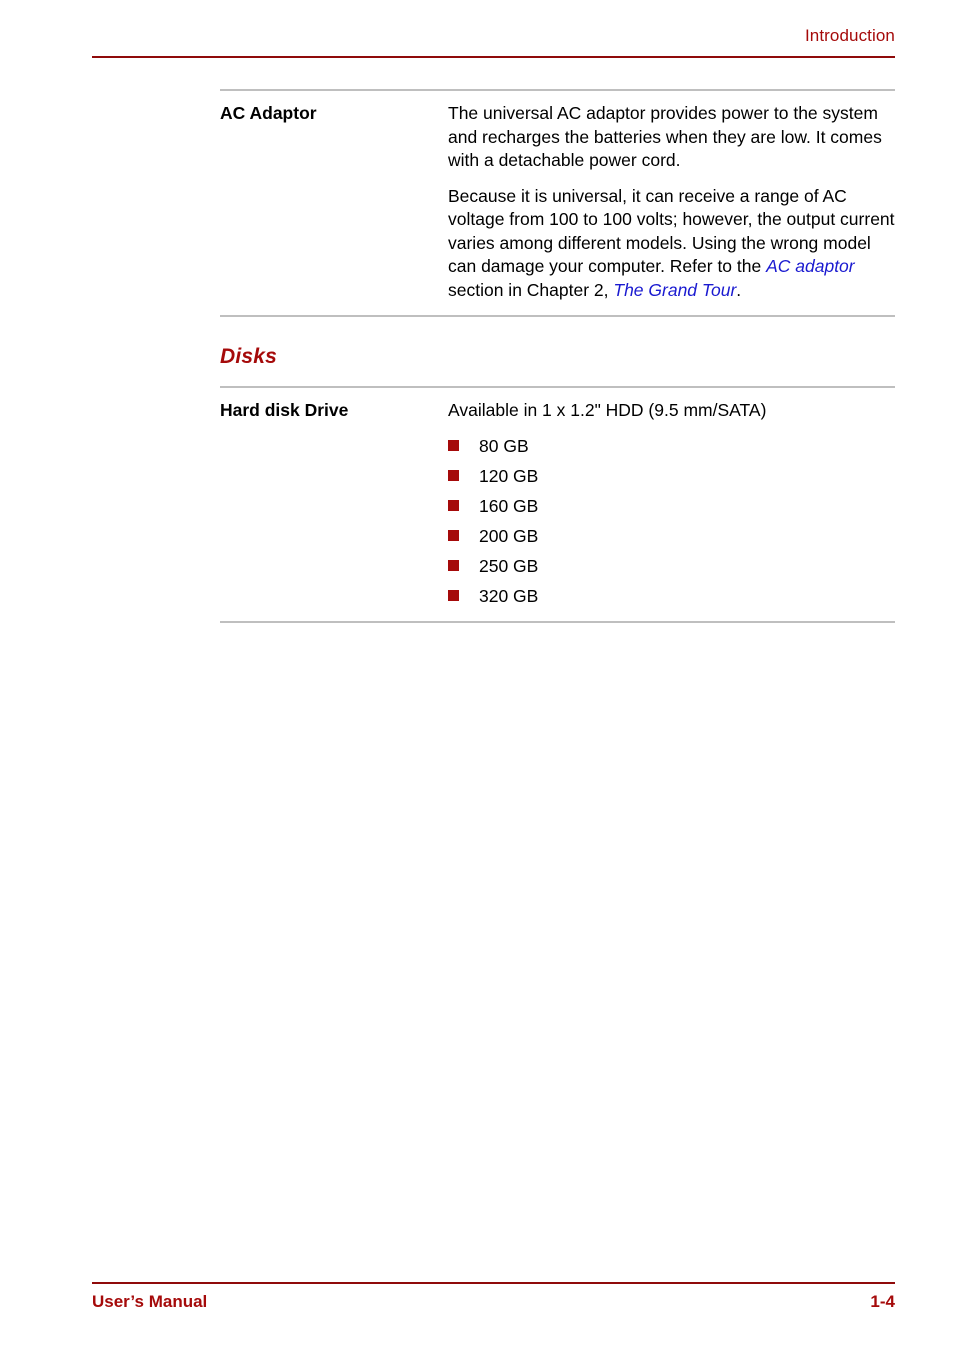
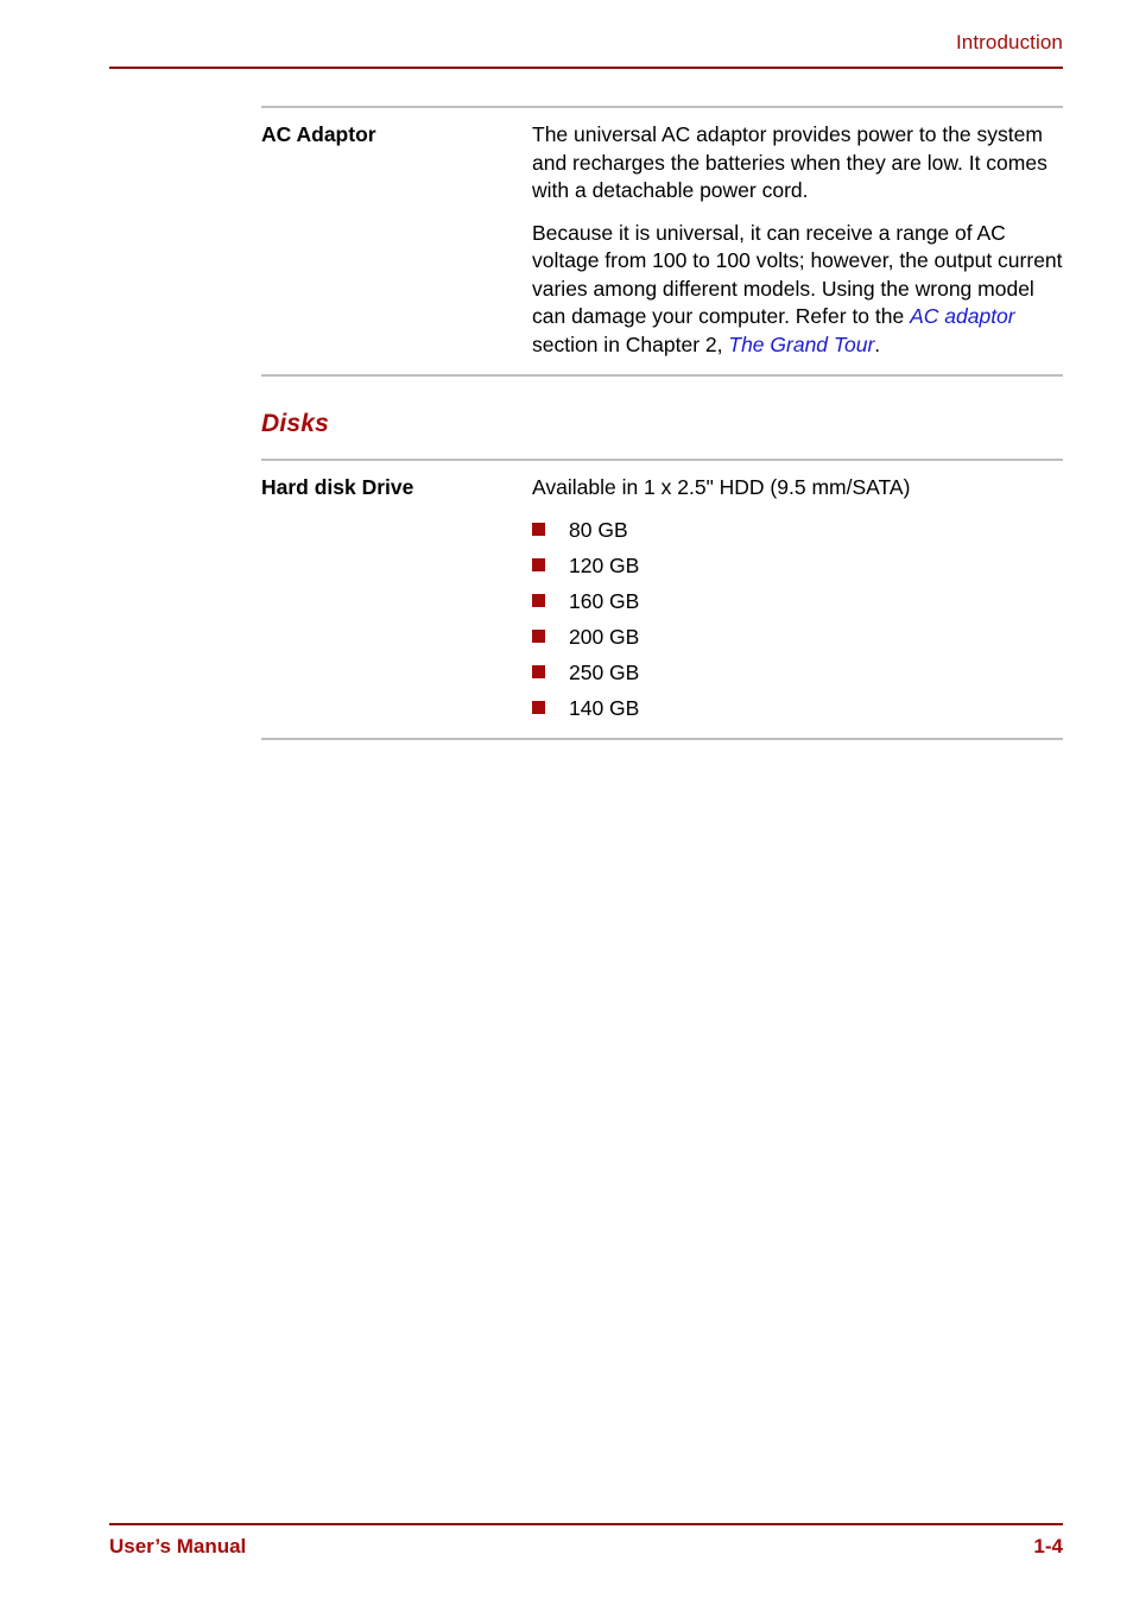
  Introduction
  AC Adaptor
  The universal AC adaptor provides power to the system and recharges the batteries when they are low. It comes with a detachable power cord.
  Because it is universal, it can receive a range of AC voltage from 100 to 100 volts; however, the output current varies among different models. Using the wrong model can damage your computer. Refer to the AC adaptor section in Chapter 2, The Grand Tour.
  Disks
  Hard disk Drive
- Available in 1 x 1.2" HDD (9.5 mm/SATA)
+ Available in 1 x 2.5" HDD (9.5 mm/SATA)
  80 GB
  120 GB
  160 GB
  200 GB
  250 GB
- 320 GB
+ 140 GB
  User’s Manual
  1-4
